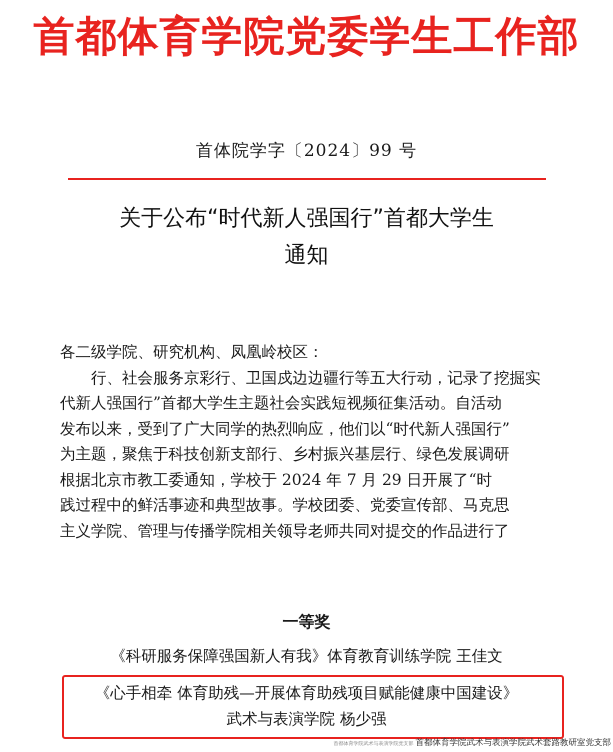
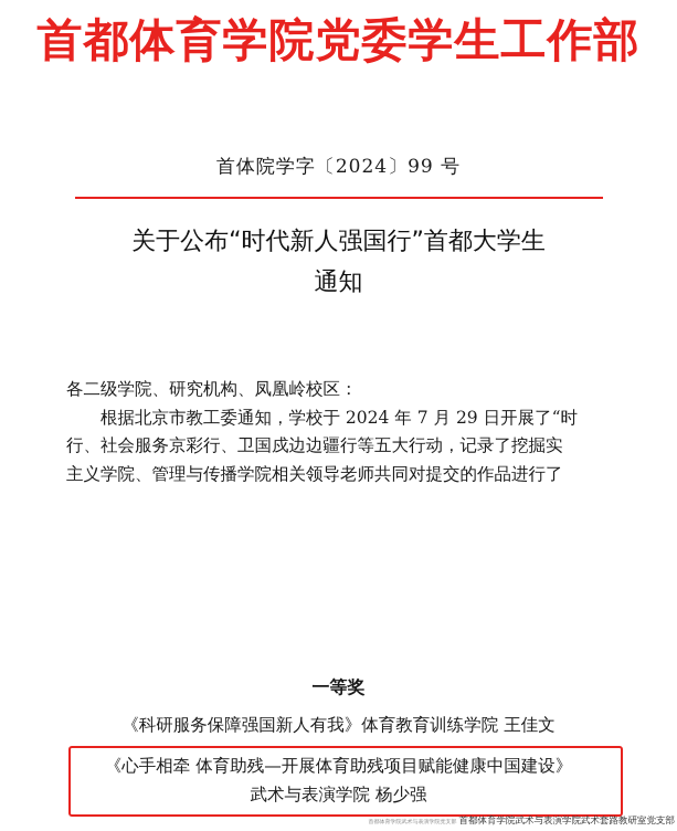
  首都体育学院党委学生工作部
  首体院学字〔2024〕99 号
  关于公布“时代新人强国行”首都大学生
  通知
  各二级学院、研究机构、凤凰岭校区：
- 行、社会服务京彩行、卫国戍边边疆行等五大行动，记录了挖掘实
+ 根据北京市教工委通知，学校于 2024 年 7 月 29 日开展了“时
- 代新人强国行”首都大学生主题社会实践短视频征集活动。自活动
- 发布以来，受到了广大同学的热烈响应，他们以“时代新人强国行”
- 为主题，聚焦于科技创新支部行、乡村振兴基层行、绿色发展调研
- 根据北京市教工委通知，学校于 2024 年 7 月 29 日开展了“时
+ 行、社会服务京彩行、卫国戍边边疆行等五大行动，记录了挖掘实
- 践过程中的鲜活事迹和典型故事。学校团委、党委宣传部、马克思
  主义学院、管理与传播学院相关领导老师共同对提交的作品进行了
  一等奖
  《科研服务保障强国新人有我》体育教育训练学院 王佳文
  《心手相牵 体育助残—开展体育助残项目赋能健康中国建设》
  武术与表演学院 杨少强
